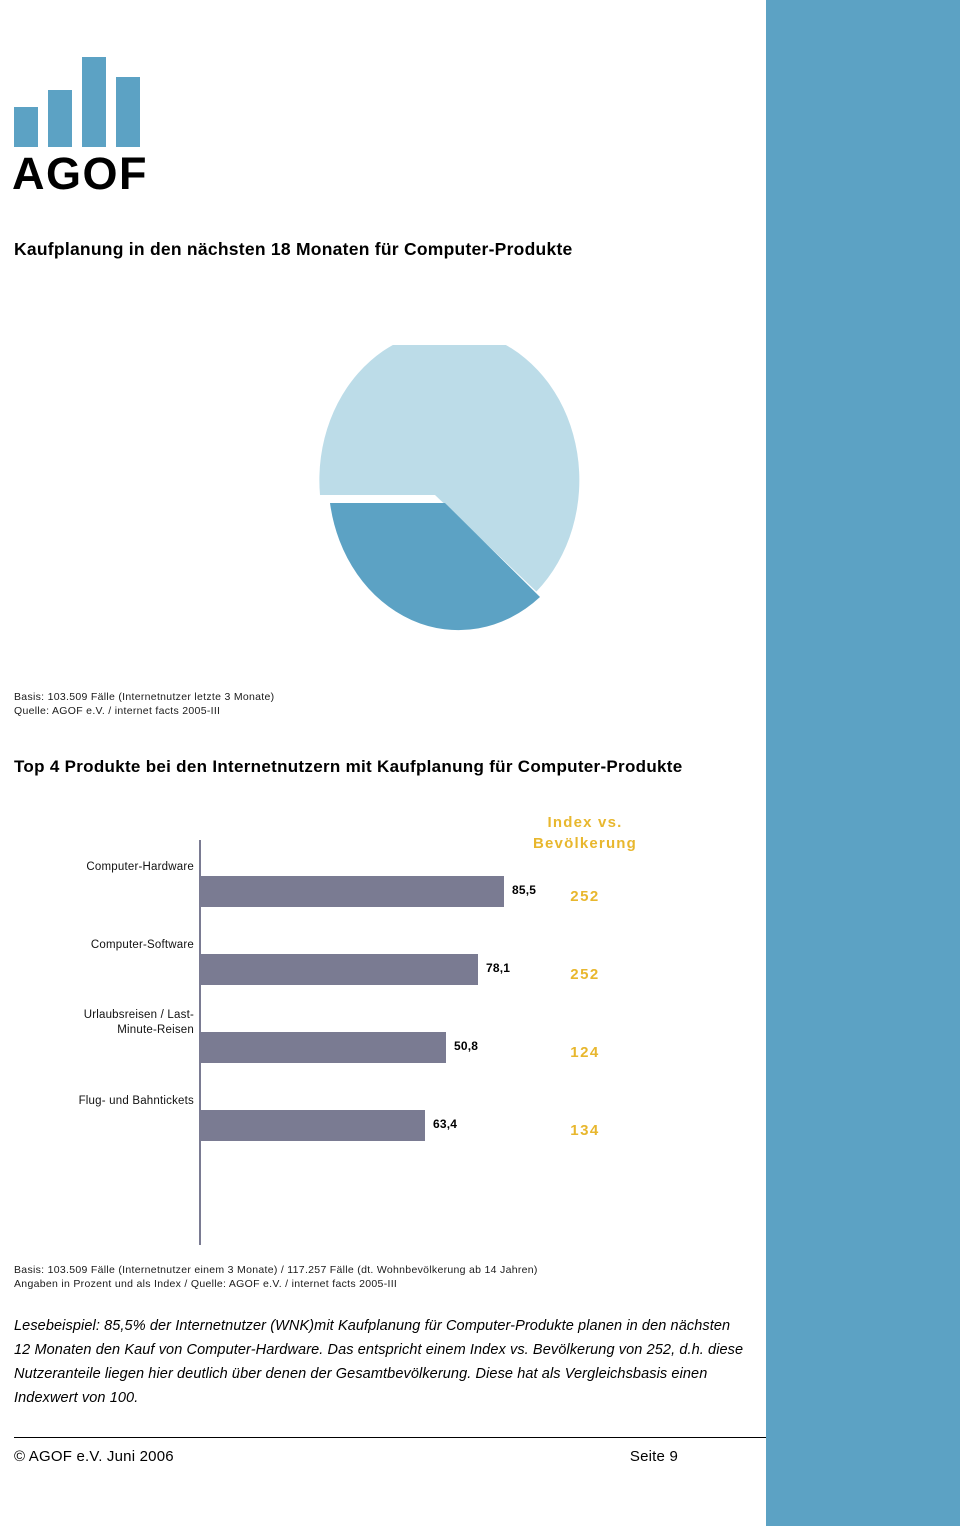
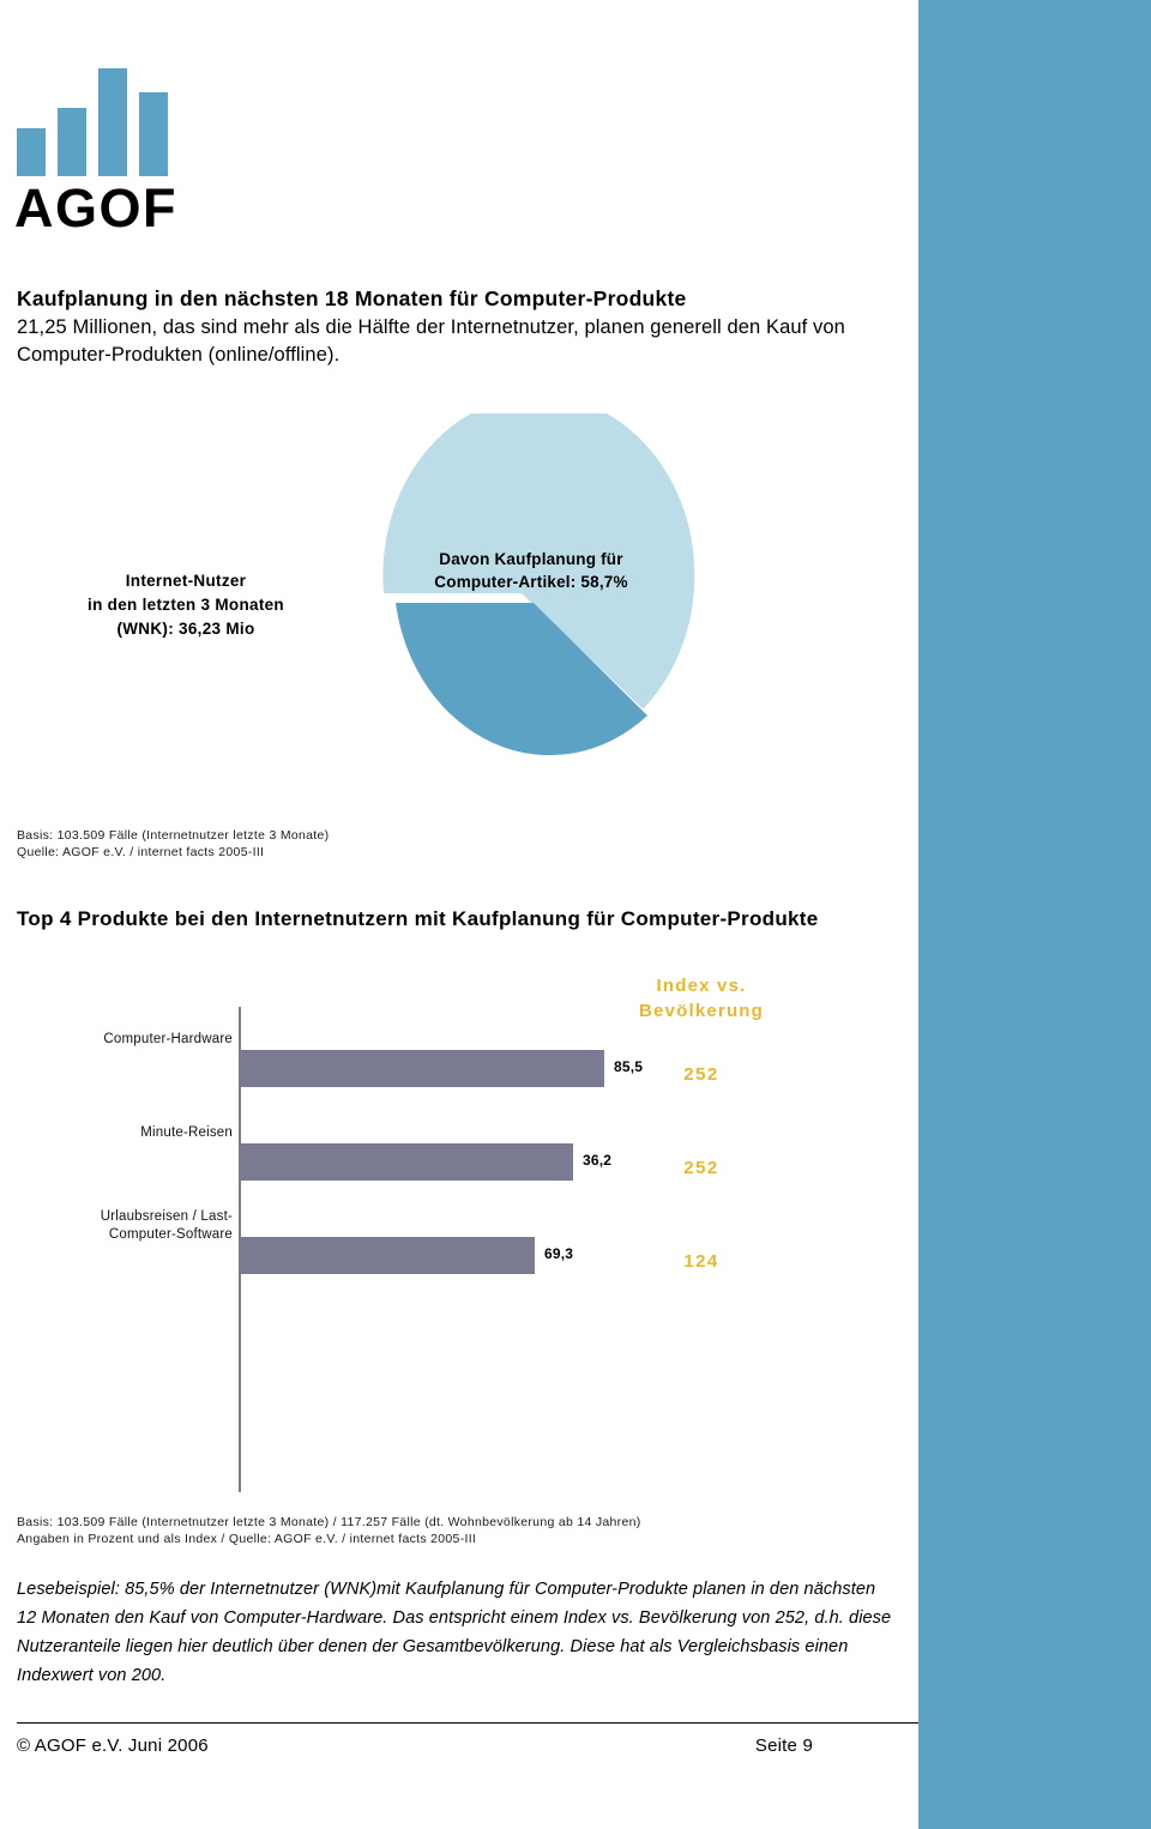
  AGOF
  Kaufplanung in den nächsten 18 Monaten für Computer-Produkte
+ 21,25 Millionen, das sind mehr als die Hälfte der Internetnutzer, planen generell den Kauf von Computer-Produkten (online/offline).
+ Internet-Nutzer
+ in den letzten 3 Monaten
+ (WNK): 36,23 Mio
+ Davon Kaufplanung für
+ Computer-Artikel: 58,7%
  Basis: 103.509 Fälle (Internetnutzer letzte 3 Monate)
  Quelle: AGOF e.V. / internet facts 2005-III
  Top 4 Produkte bei den Internetnutzern mit Kaufplanung für Computer-Produkte
  Index vs.
  Bevölkerung
  Computer-Hardware
  85,5
  252
- Computer-Software
+ Minute-Reisen
- 78,1
+ 36,2
  252
  Urlaubsreisen / Last-
- Minute-Reisen
+ Computer-Software
- 50,8
+ 69,3
  124
- Flug- und Bahntickets
- 63,4
- 134
- Basis: 103.509 Fälle (Internetnutzer einem 3 Monate) / 117.257 Fälle (dt. Wohnbevölkerung ab 14 Jahren)
+ Basis: 103.509 Fälle (Internetnutzer letzte 3 Monate) / 117.257 Fälle (dt. Wohnbevölkerung ab 14 Jahren)
  Angaben in Prozent und als Index / Quelle: AGOF e.V. / internet facts 2005-III
- Lesebeispiel: 85,5% der Internetnutzer (WNK)mit Kaufplanung für Computer-Produkte planen in den nächsten 12 Monaten den Kauf von Computer-Hardware. Das entspricht einem Index vs. Bevölkerung von 252, d.h. diese Nutzeranteile liegen hier deutlich über denen der Gesamtbevölkerung. Diese hat als Vergleichsbasis einen Indexwert von 100.
+ Lesebeispiel: 85,5% der Internetnutzer (WNK)mit Kaufplanung für Computer-Produkte planen in den nächsten 12 Monaten den Kauf von Computer-Hardware. Das entspricht einem Index vs. Bevölkerung von 252, d.h. diese Nutzeranteile liegen hier deutlich über denen der Gesamtbevölkerung. Diese hat als Vergleichsbasis einen Indexwert von 200.
  © AGOF e.V. Juni 2006
  Seite 9
